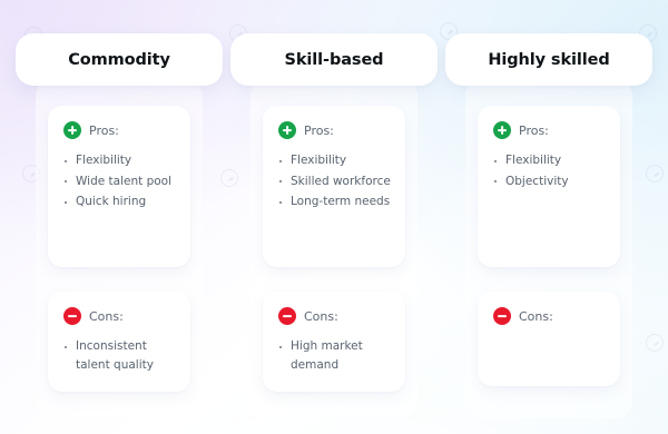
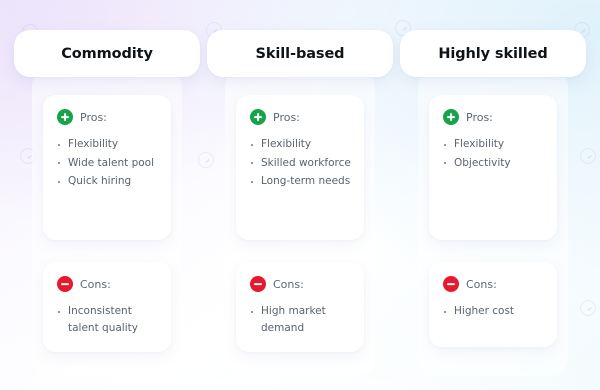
  Commodity
  Pros:
  Flexibility
  Wide talent pool
  Quick hiring
  Cons:
  Inconsistent talent quality
  Skill-based
  Pros:
  Flexibility
  Skilled workforce
  Long-term needs
  Cons:
  High market demand
  Highly skilled
  Pros:
  Flexibility
  Objectivity
  Cons:
+ Higher cost
